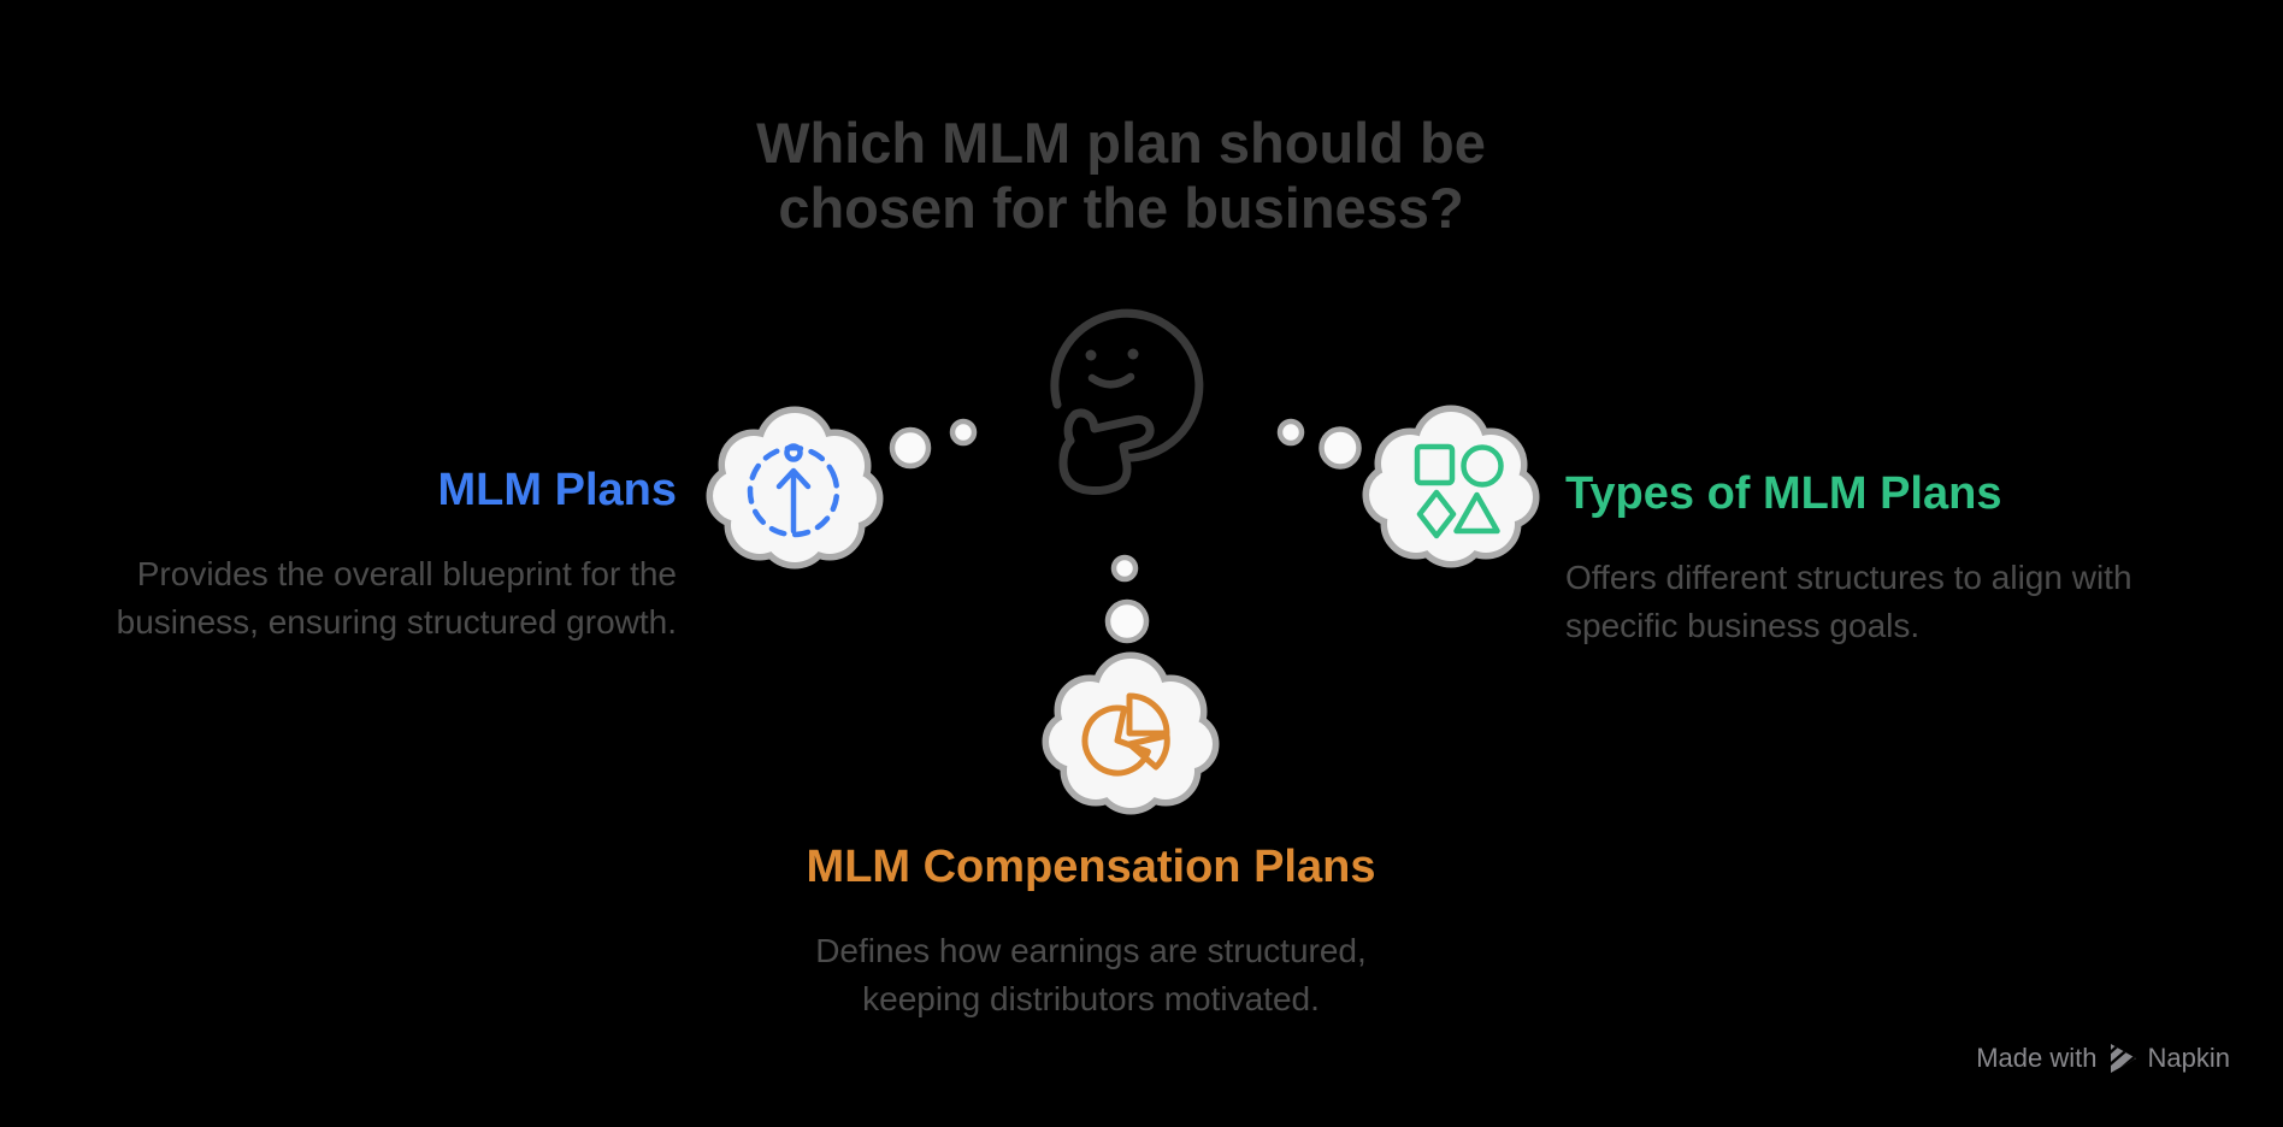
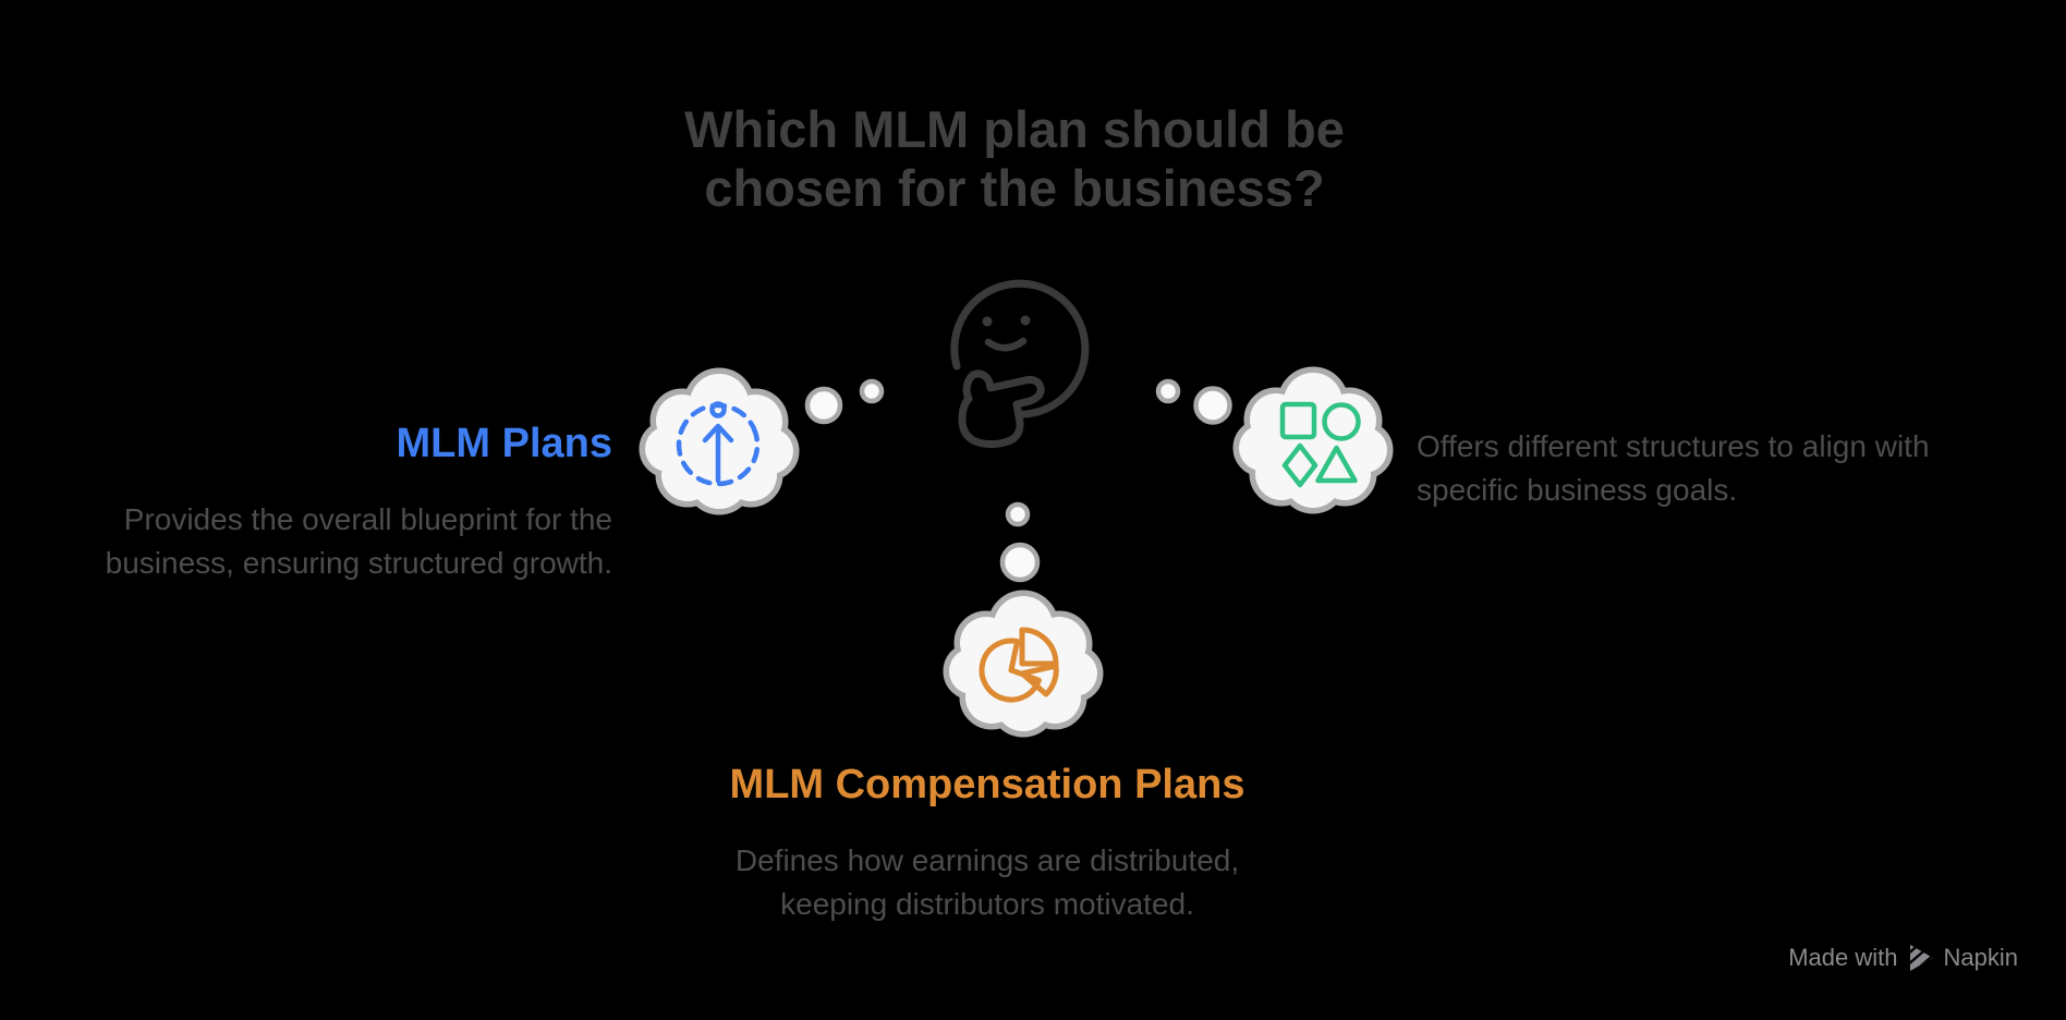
  Which MLM plan should be
  chosen for the business?
  MLM Plans
  Provides the overall blueprint for the
  business, ensuring structured growth.
- Types of MLM Plans
  Offers different structures to align with
  specific business goals.
  MLM Compensation Plans
- Defines how earnings are structured,
+ Defines how earnings are distributed,
  keeping distributors motivated.
  Made with
  Napkin
